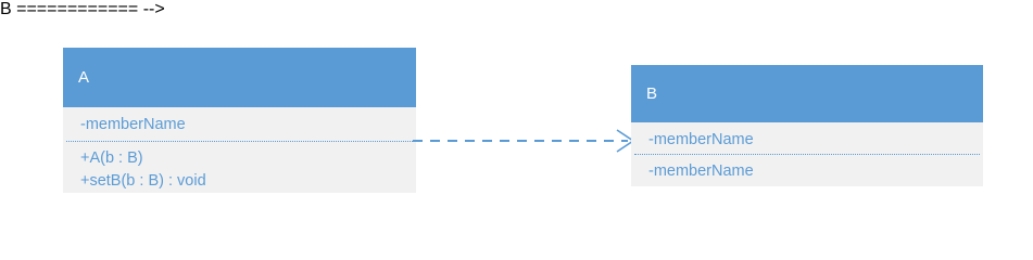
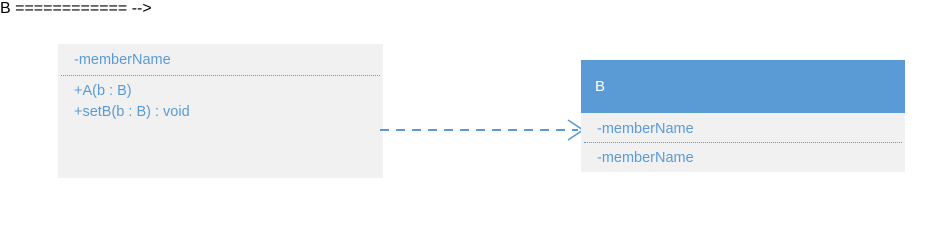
- A
  -memberName
  +A(b : B)
  +setB(b : B) : void
  B ============ -->
  B
  -memberName
  -memberName
